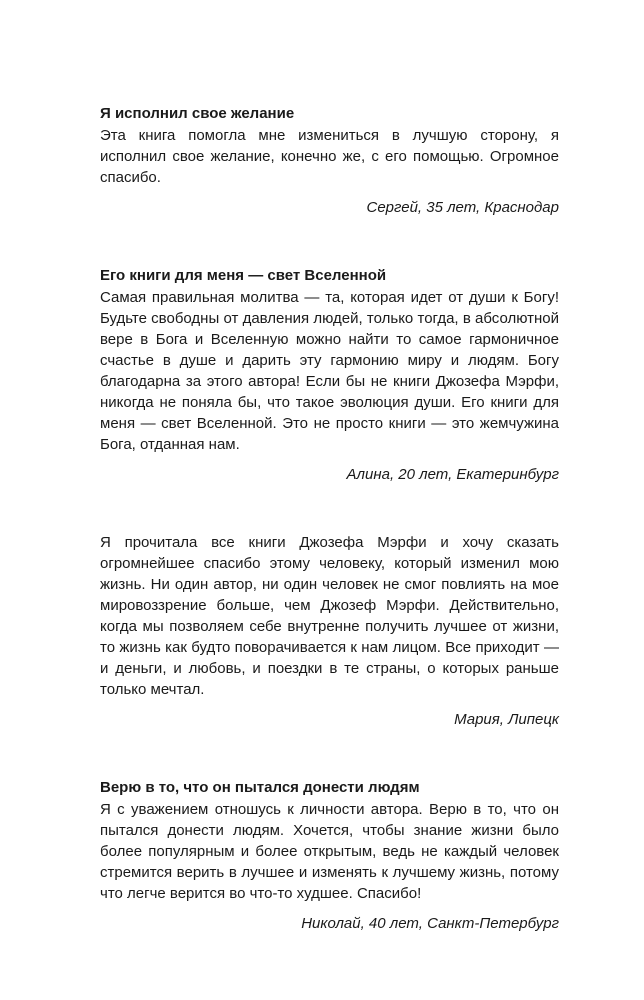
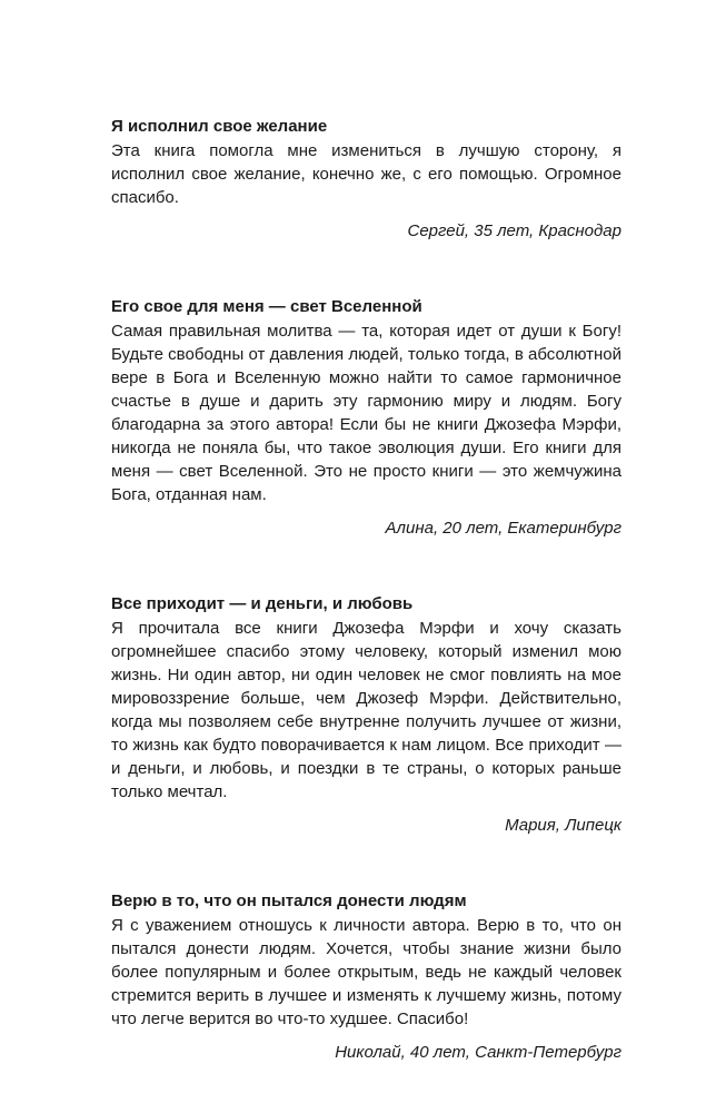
  Я исполнил свое желание
  Эта книга помогла мне измениться в лучшую сторону, я исполнил свое желание, конечно же, с его помощью. Огромное спасибо.
  Сергей, 35 лет, Краснодар
- Его книги для меня — свет Вселенной
+ Его свое для меня — свет Вселенной
  Самая правильная молитва — та, которая идет от души к Богу! Будьте свободны от давления людей, только тогда, в абсолютной вере в Бога и Вселенную можно найти то самое гармоничное счастье в душе и дарить эту гармонию миру и людям. Богу благодарна за этого автора! Если бы не книги Джозефа Мэрфи, никогда не поняла бы, что такое эволюция души. Его книги для меня — свет Вселенной. Это не просто книги — это жемчужина Бога, отданная нам.
  Алина, 20 лет, Екатеринбург
+ Все приходит — и деньги, и любовь
  Я прочитала все книги Джозефа Мэрфи и хочу сказать огромнейшее спасибо этому человеку, который изменил мою жизнь. Ни один автор, ни один человек не смог повлиять на мое мировоззрение больше, чем Джозеф Мэрфи. Действительно, когда мы позволяем себе внутренне получить лучшее от жизни, то жизнь как будто поворачивается к нам лицом. Все приходит — и деньги, и любовь, и поездки в те страны, о которых раньше только мечтал.
  Мария, Липецк
  Верю в то, что он пытался донести людям
  Я с уважением отношусь к личности автора. Верю в то, что он пытался донести людям. Хочется, чтобы знание жизни было более популярным и более открытым, ведь не каждый человек стремится верить в лучшее и изменять к лучшему жизнь, потому что легче верится во что-то худшее. Спасибо!
  Николай, 40 лет, Санкт-Петербург
